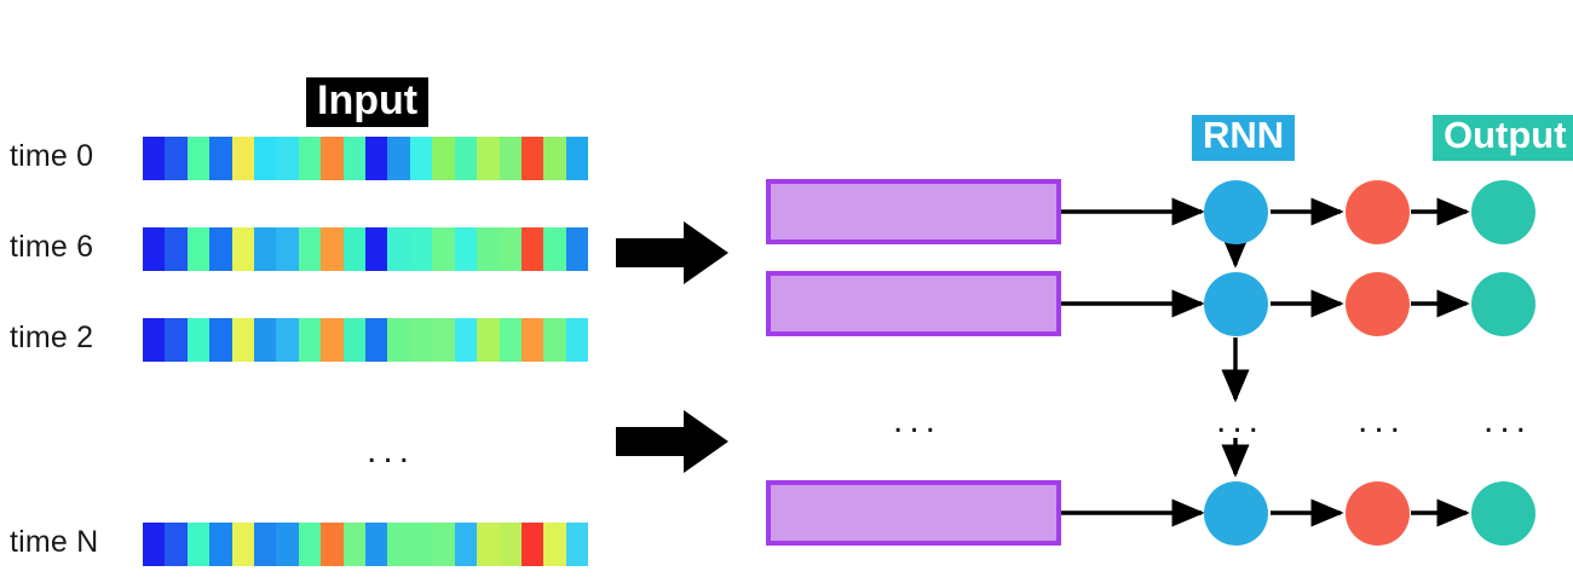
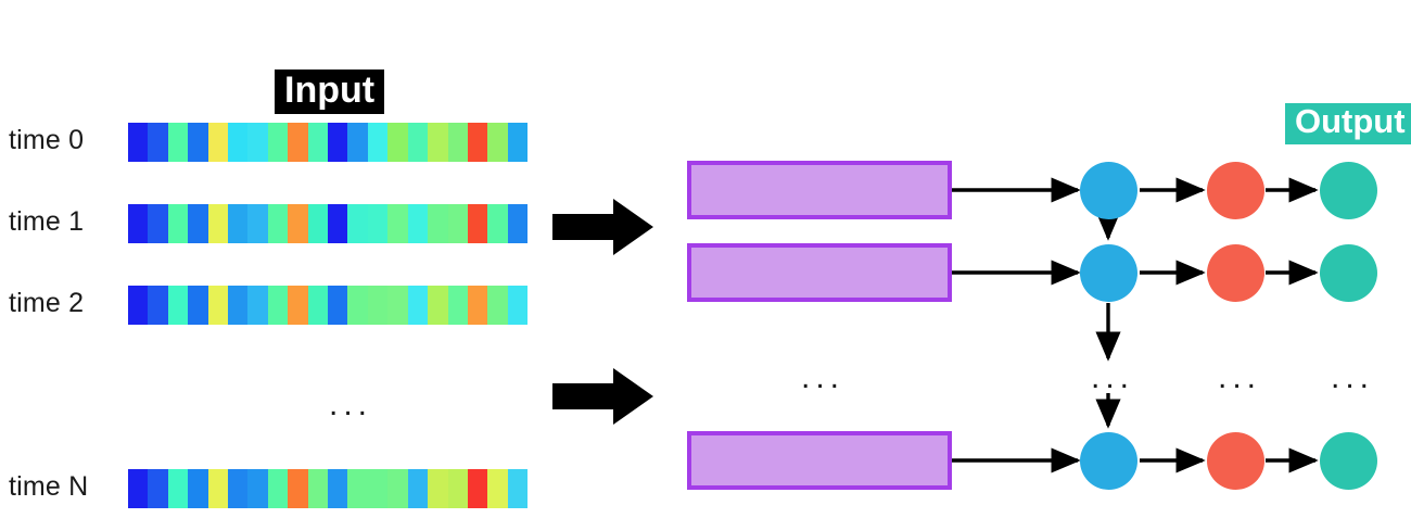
  time 0
- time 6
+ time 1
  time 2
  time N
  ...
  Input
- RNN
  Output
  ...
  ...
  ...
  ...
